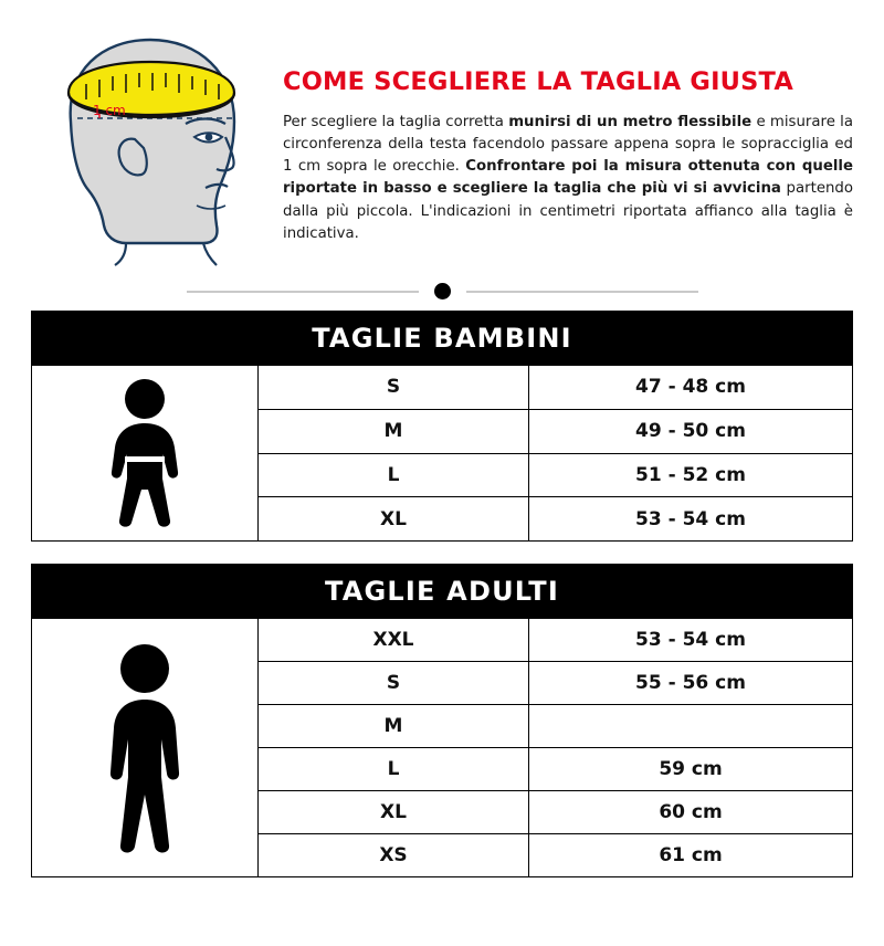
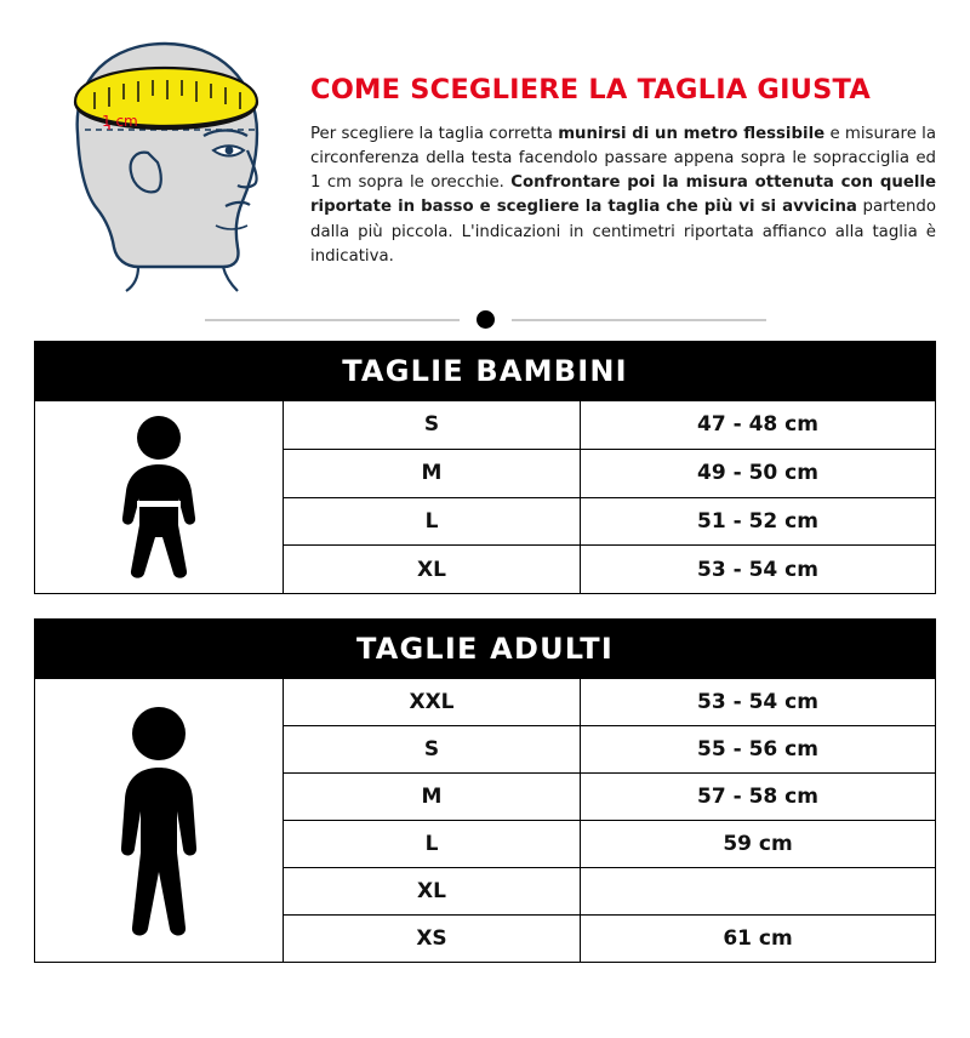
  1 cm
  COME SCEGLIERE LA TAGLIA GIUSTA
  Per scegliere la taglia corretta munirsi di un metro flessibile e misurare la circonferenza della testa facendolo passare appena sopra le sopracciglia ed 1 cm sopra le orecchie. Confrontare poi la misura ottenuta con quelle riportate in basso e scegliere la taglia che più vi si avvicina partendo dalla più piccola. L'indicazioni in centimetri riportata affianco alla taglia è indicativa.
  TAGLIE BAMBINI
  S
  47 - 48 cm
  M
  49 - 50 cm
  L
  51 - 52 cm
  XL
  53 - 54 cm
  TAGLIE ADULTI
  XXL
  53 - 54 cm
  S
  55 - 56 cm
  M
+ 57 - 58 cm
  L
  59 cm
  XL
- 60 cm
  XS
  61 cm
